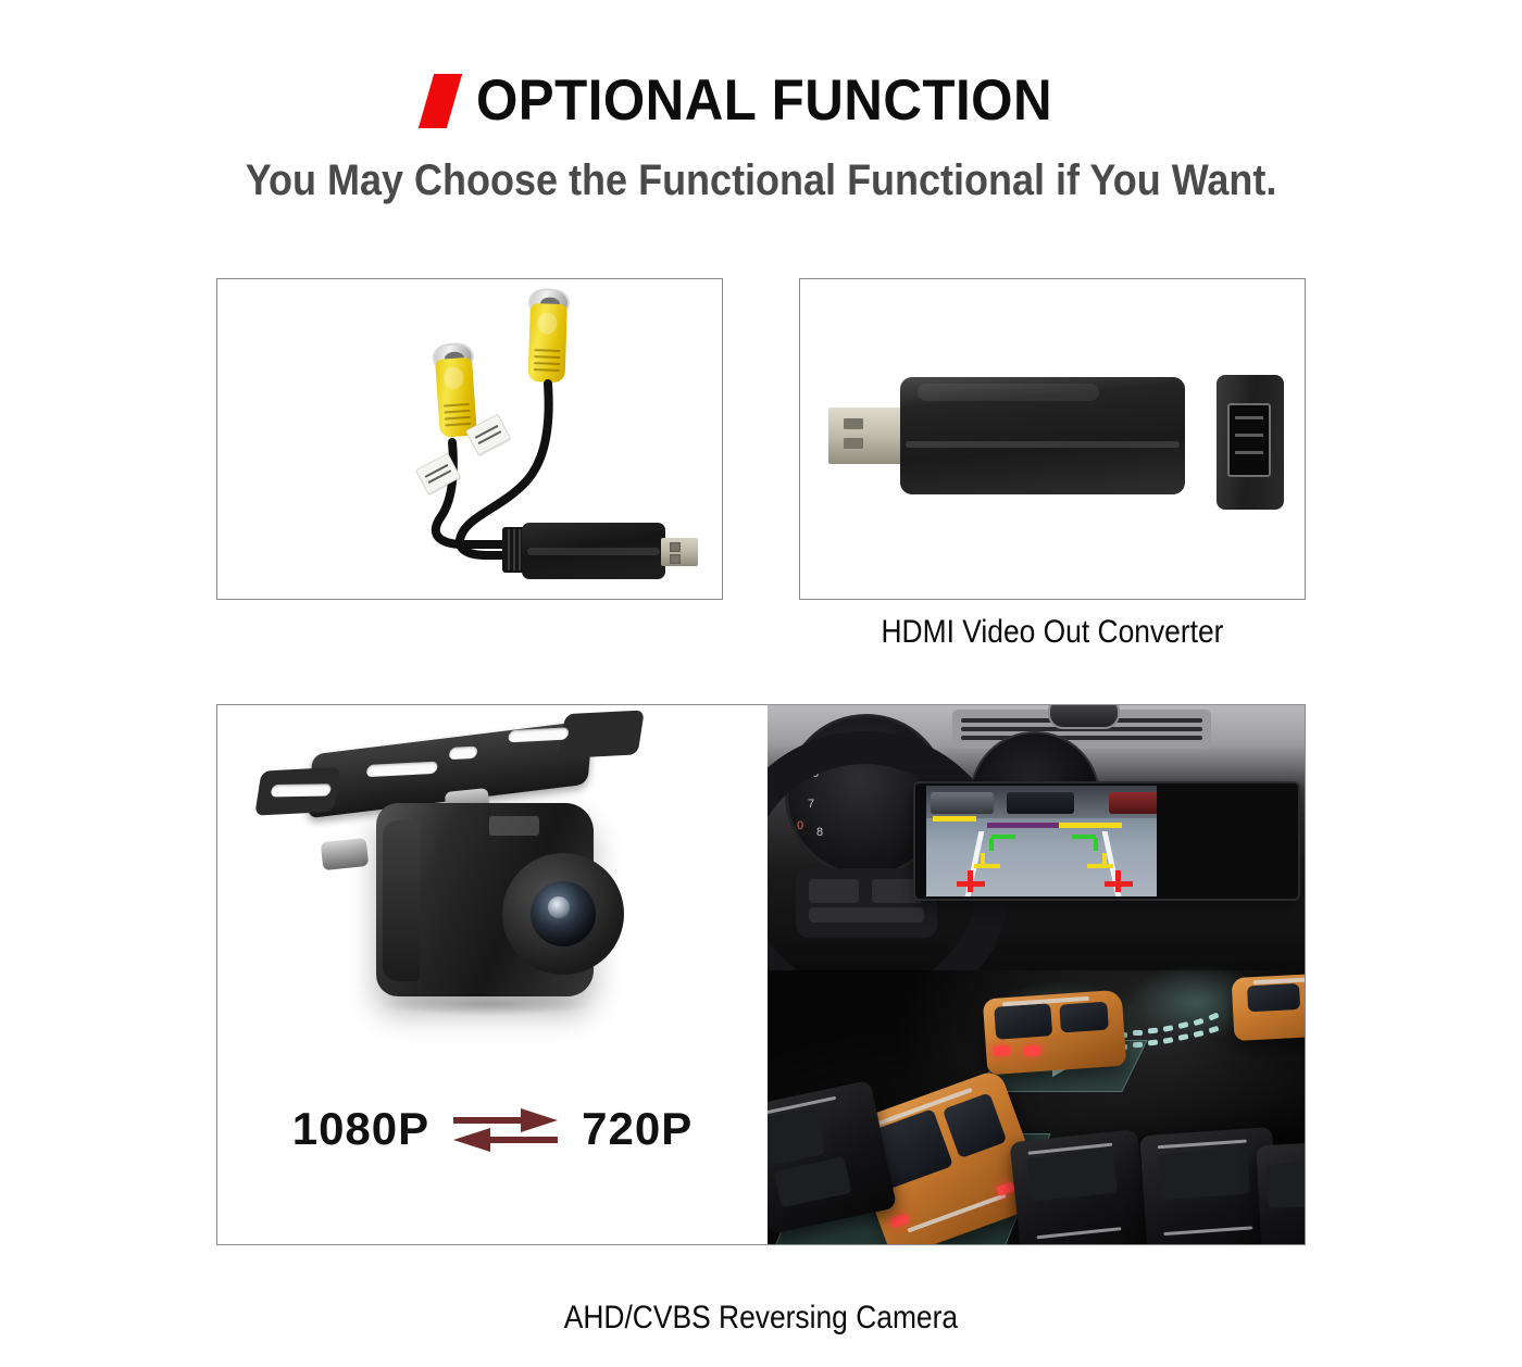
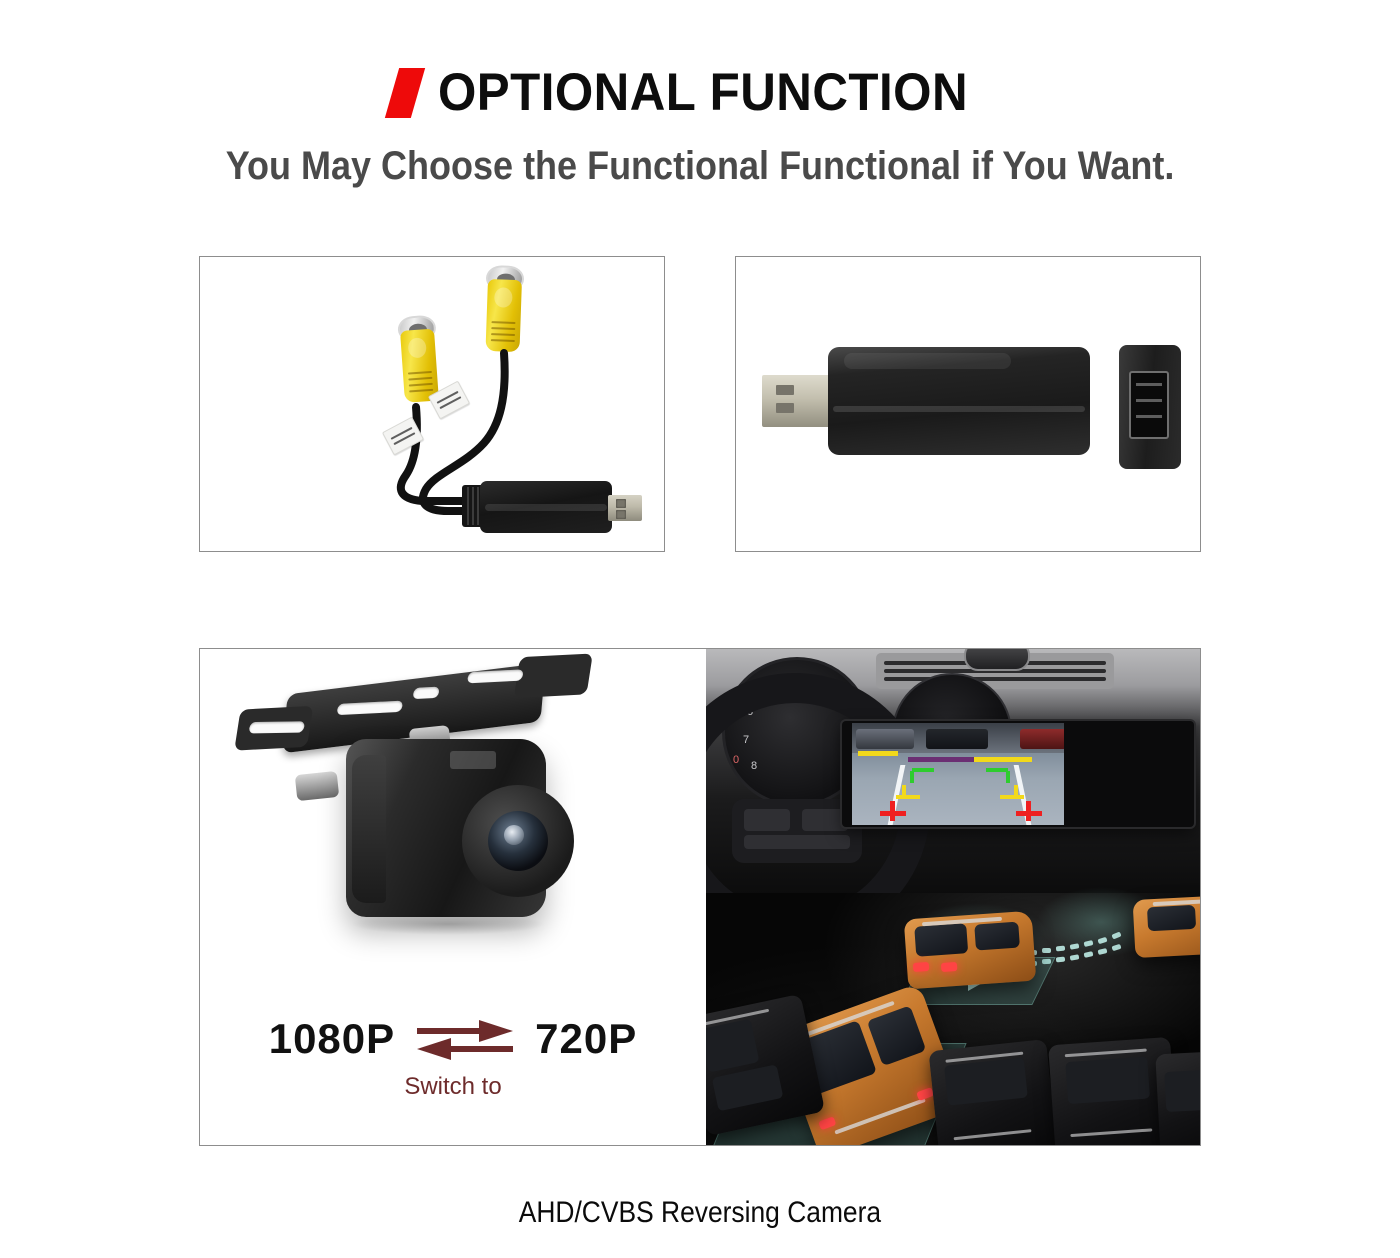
  OPTIONAL FUNCTION
  You May Choose the Functional Functional if You Want.
- HDMI Video Out Converter
  1080P
  720P
+ Switch to
  6
  7
  8
  0
  AHD/CVBS Reversing Camera
